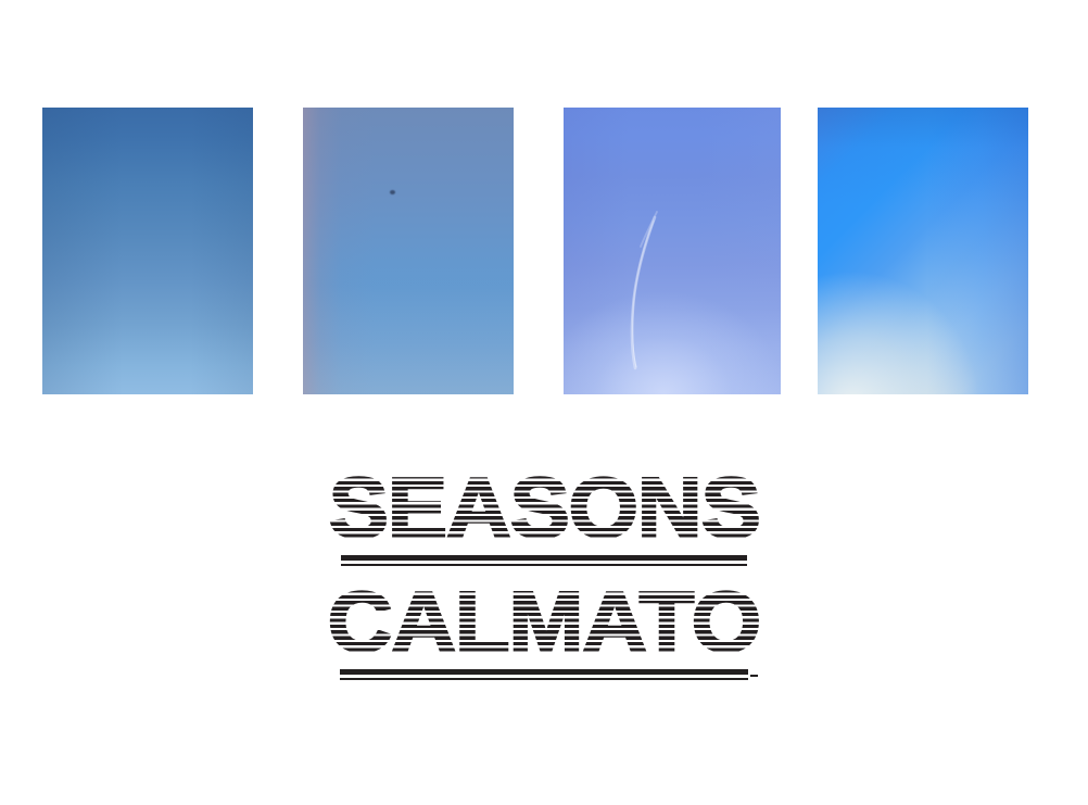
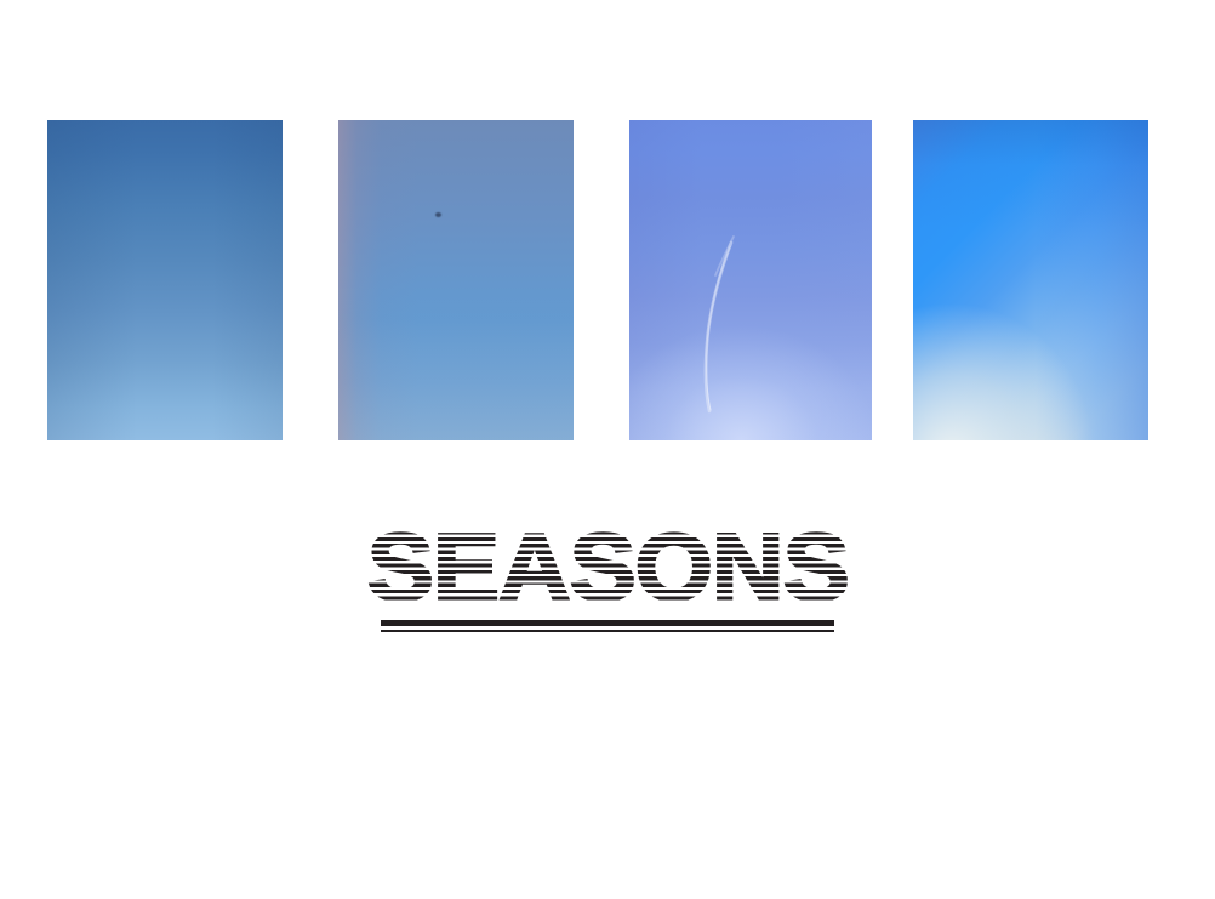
  SEASONS
- CALMATO
